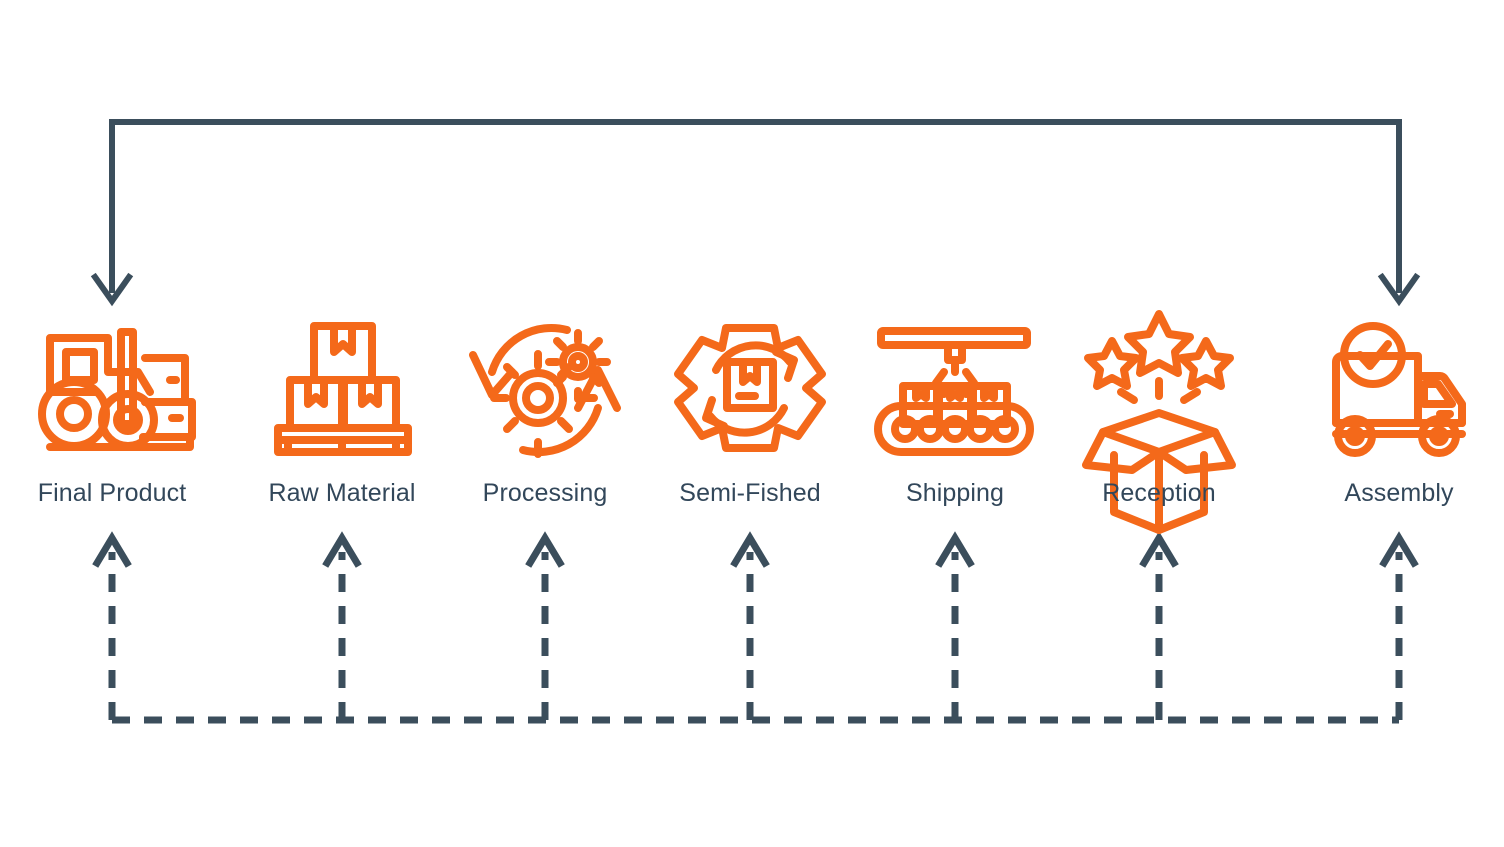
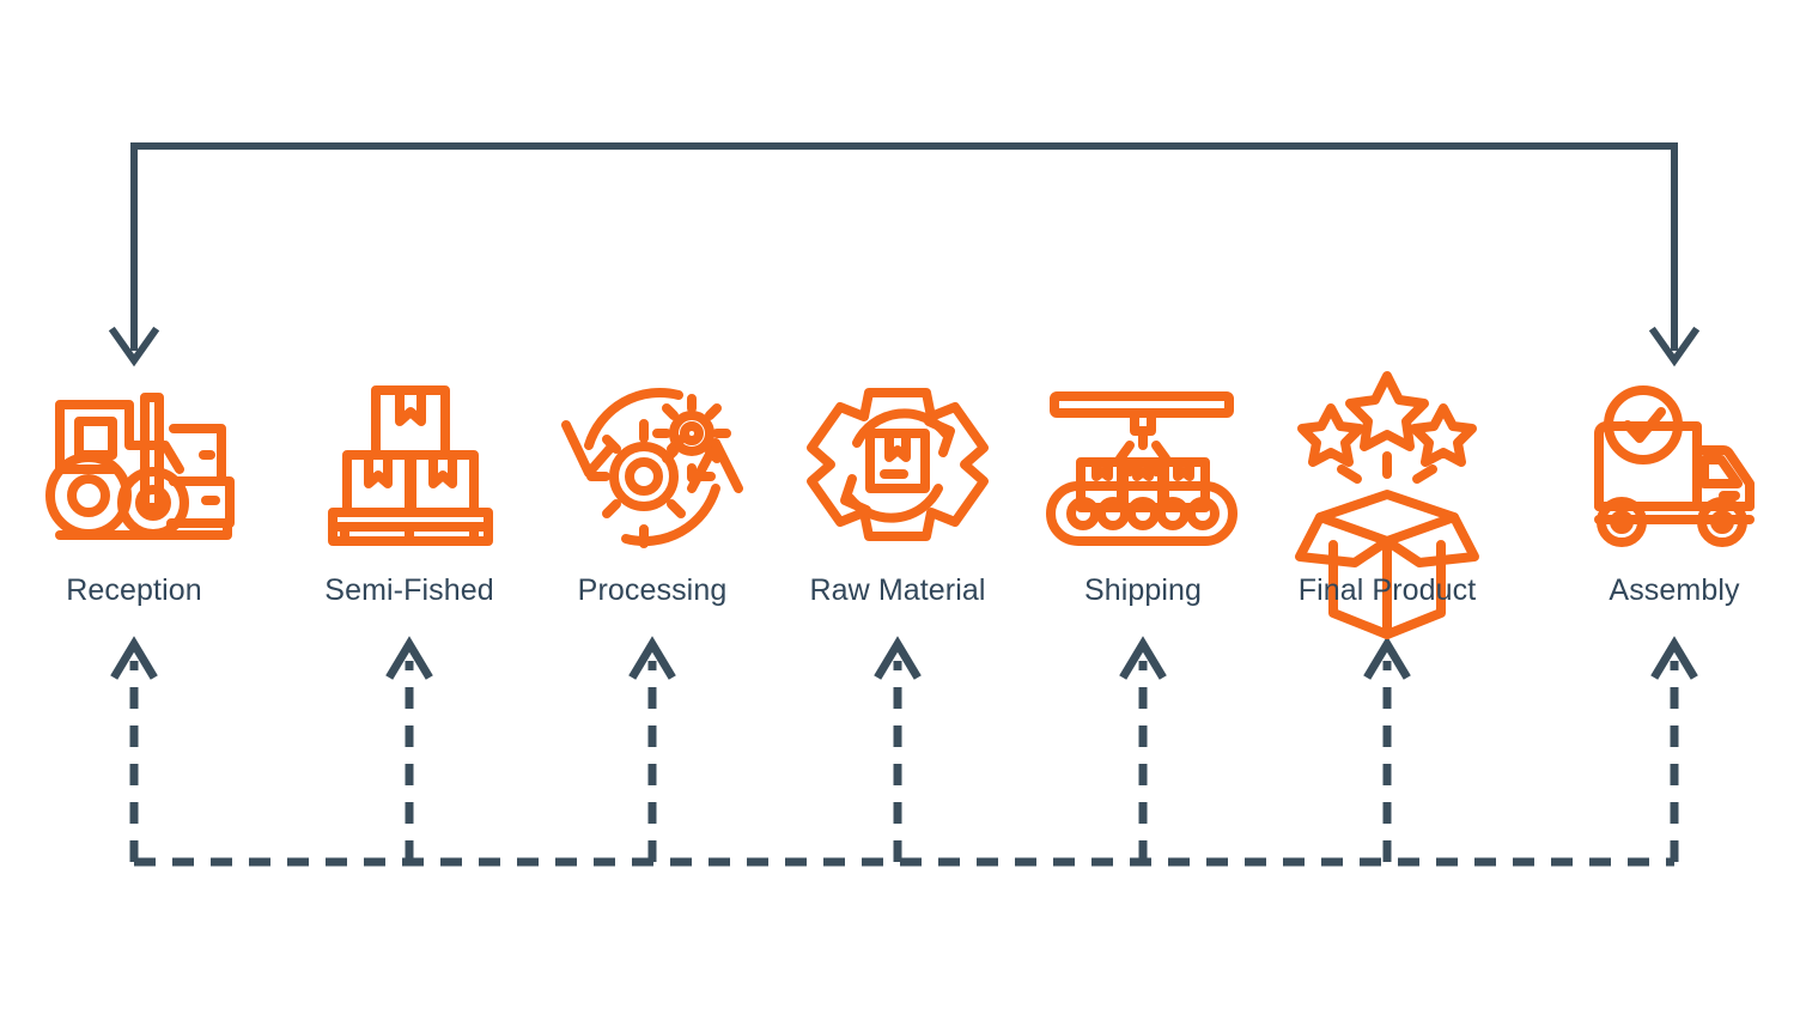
- Final Product
+ Reception
- Raw Material
+ Semi-Fished
  Processing
- Semi-Fished
+ Raw Material
  Shipping
- Reception
+ Final Product
  Assembly
